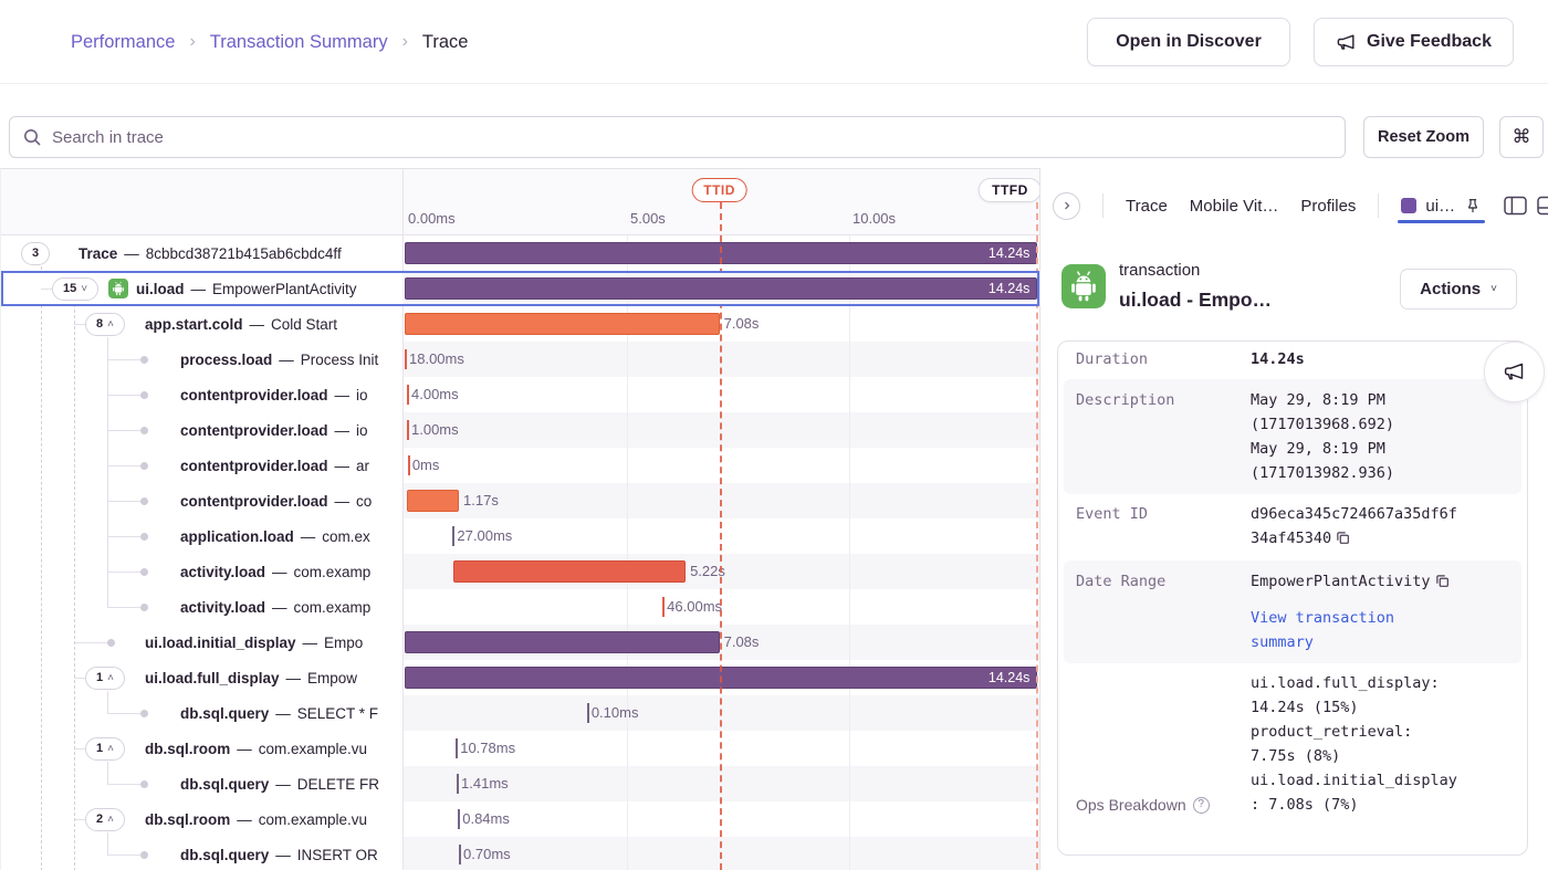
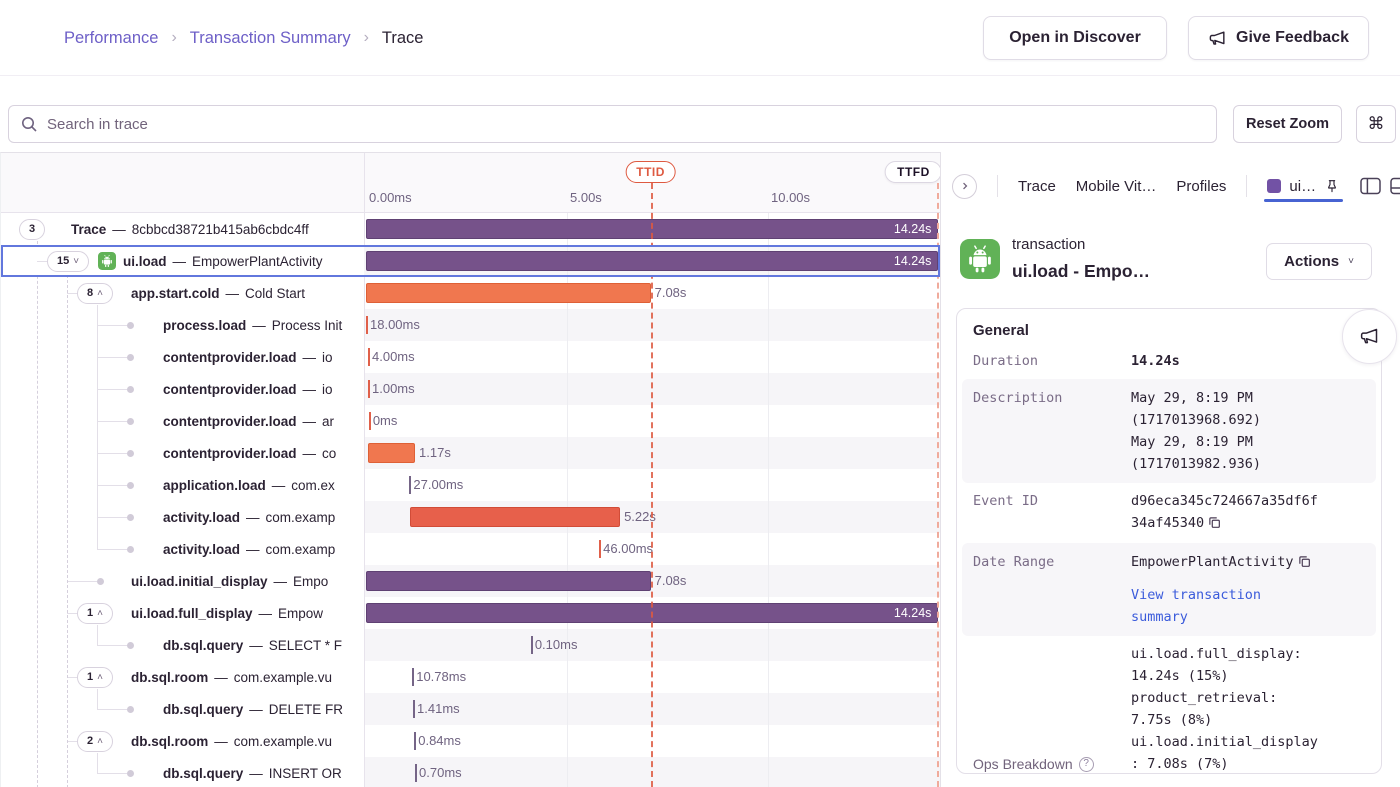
  Performance
  ›
  Transaction Summary
  ›
  Trace
  Open in Discover
  Give Feedback
  Search in trace
  Reset Zoom
  ⌘
  0.00ms
  5.00s
  10.00s
  TTID
  TTFD
  3
  Trace
  —
  8cbbcd38721b415ab6cbdc4ff
  14.24s
  15
  ˅
  ui.load
  —
  EmpowerPlantActivity
  14.24s
  8
  ˄
  app.start.cold
  —
  Cold Start
  7.08s
  process.load
  —
  Process Init
  18.00ms
  contentprovider.load
  —
  io
  4.00ms
  contentprovider.load
  —
  io
  1.00ms
  contentprovider.load
  —
  ar
  0ms
  contentprovider.load
  —
  co
  1.17s
  application.load
  —
  com.ex
  27.00ms
  activity.load
  —
  com.examp
  5.22s
  activity.load
  —
  com.examp
  46.00ms
  ui.load.initial_display
  —
  Empo
  7.08s
  1
  ˄
  ui.load.full_display
  —
  Empow
  14.24s
  db.sql.query
  —
  SELECT * F
  0.10ms
  1
  ˄
  db.sql.room
  —
  com.example.vu
  10.78ms
  db.sql.query
  —
  DELETE FR
  1.41ms
  2
  ˄
  db.sql.room
  —
  com.example.vu
  0.84ms
  db.sql.query
  —
  INSERT OR
  0.70ms
  Trace
  Mobile Vit…
  Profiles
  ui…
  transaction
  ui.load - Empo…
  Actions
  ˅
+ General
  Duration
  14.24s
  Description
  May 29, 8:19 PM (1717013968.692)
  May 29, 8:19 PM (1717013982.936)
  Event ID
  d96eca345c724667a35df6f34af45340
  Date Range
  EmpowerPlantActivity
  View transaction summary
  Ops Breakdown
  ?
  ui.load.full_display: 14.24s (15%)
  product_retrieval: 7.75s (8%)
  ui.load.initial_display: 7.08s (7%)
